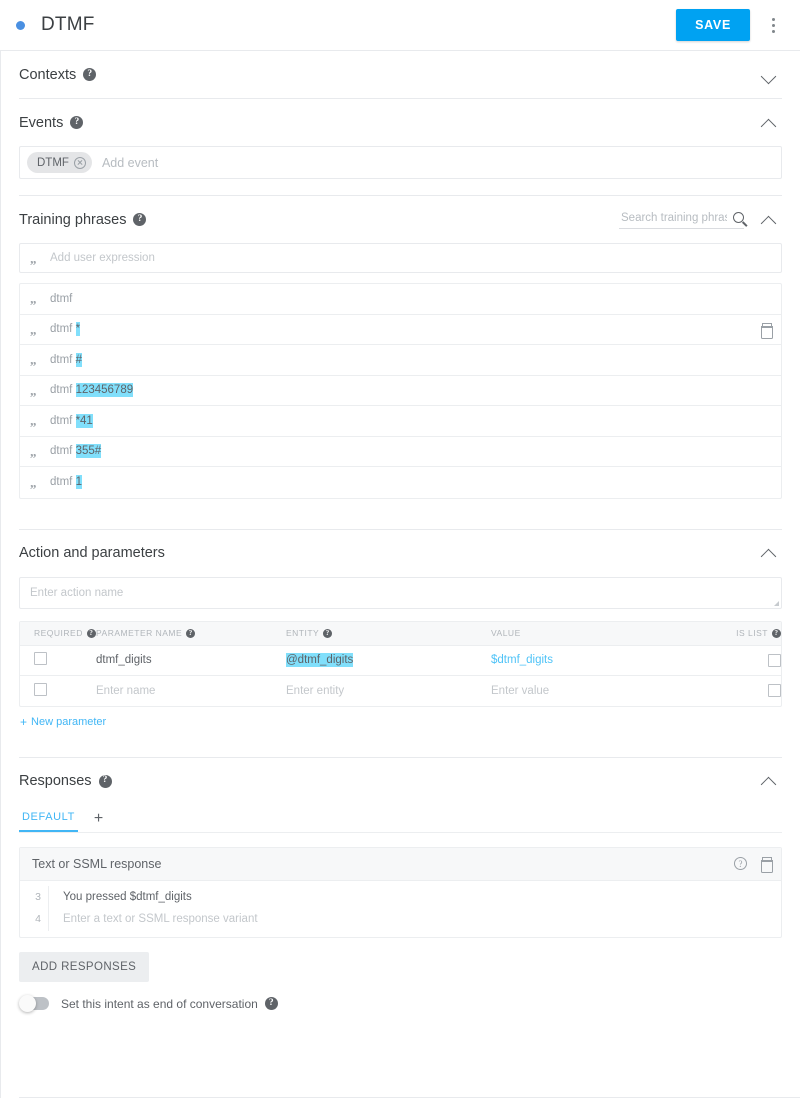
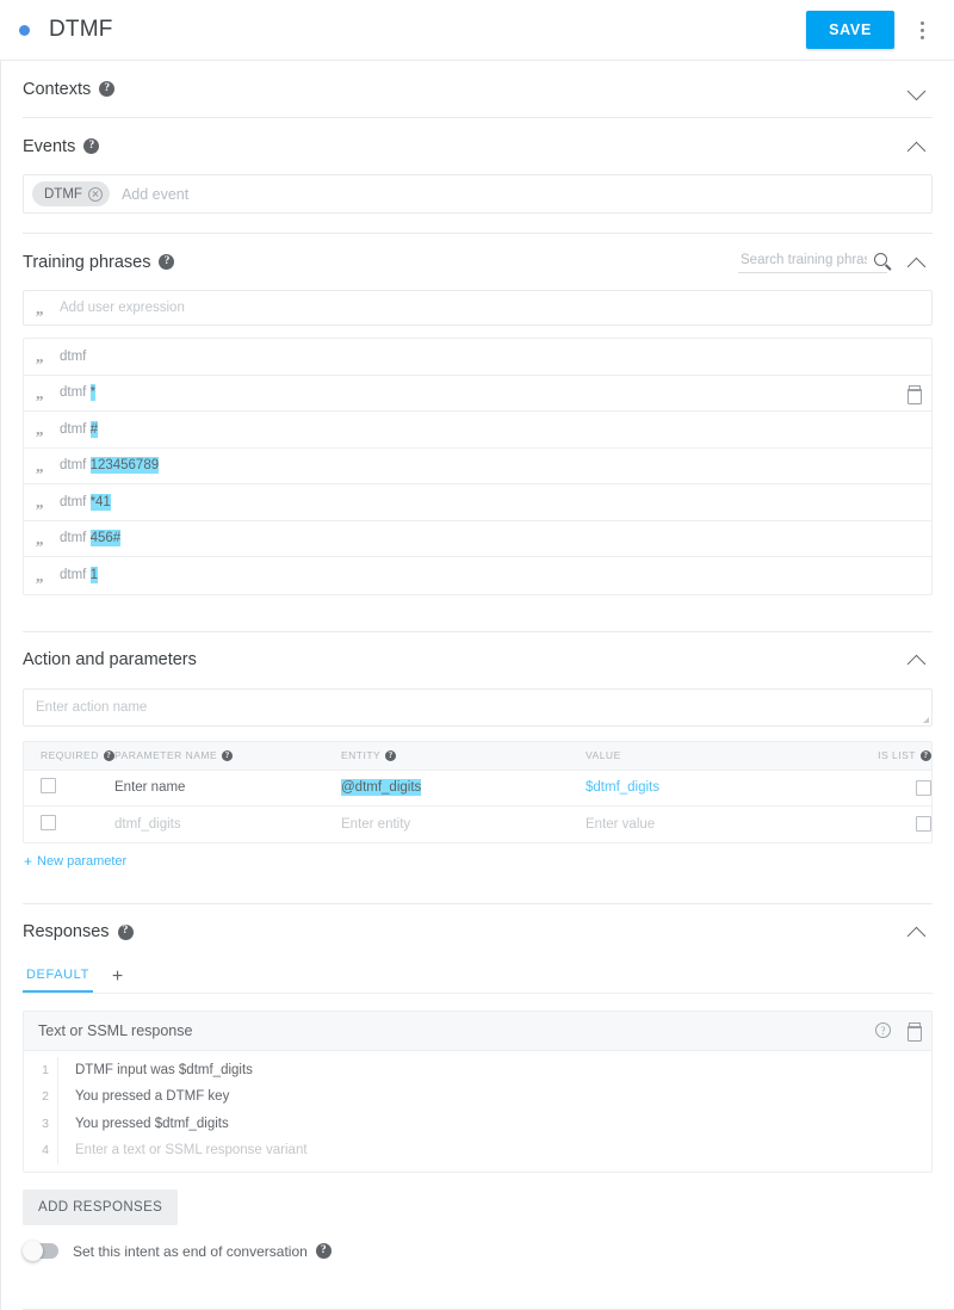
  DTMF
  SAVE
  Contexts
  ?
  Events
  ?
  DTMF
  Add event
  Training phrases
  ?
  Search training phra
  „
  Add user expression
  „
  dtmf
  „
  dtmf *
  „
  dtmf #
  „
  dtmf 123456789
  „
  dtmf *41
  „
- dtmf 355#
+ dtmf 456#
  „
  dtmf 1
  Action and parameters
  Enter action name
  REQUIRED
  ?
  PARAMETER NAME
  ?
  ENTITY
  ?
  VALUE
  IS LIST
  ?
- dtmf_digits
+ Enter name
  @dtmf_digits
  $dtmf_digits
- Enter name
+ dtmf_digits
  Enter entity
  Enter value
  +
  New parameter
  Responses
  ?
  DEFAULT
  +
  Text or SSML response
  ?
+ 1
+ DTMF input was $dtmf_digits
+ 2
+ You pressed a DTMF key
  3
  You pressed $dtmf_digits
  4
  Enter a text or SSML response variant
  ADD RESPONSES
  Set this intent as end of conversation
  ?
